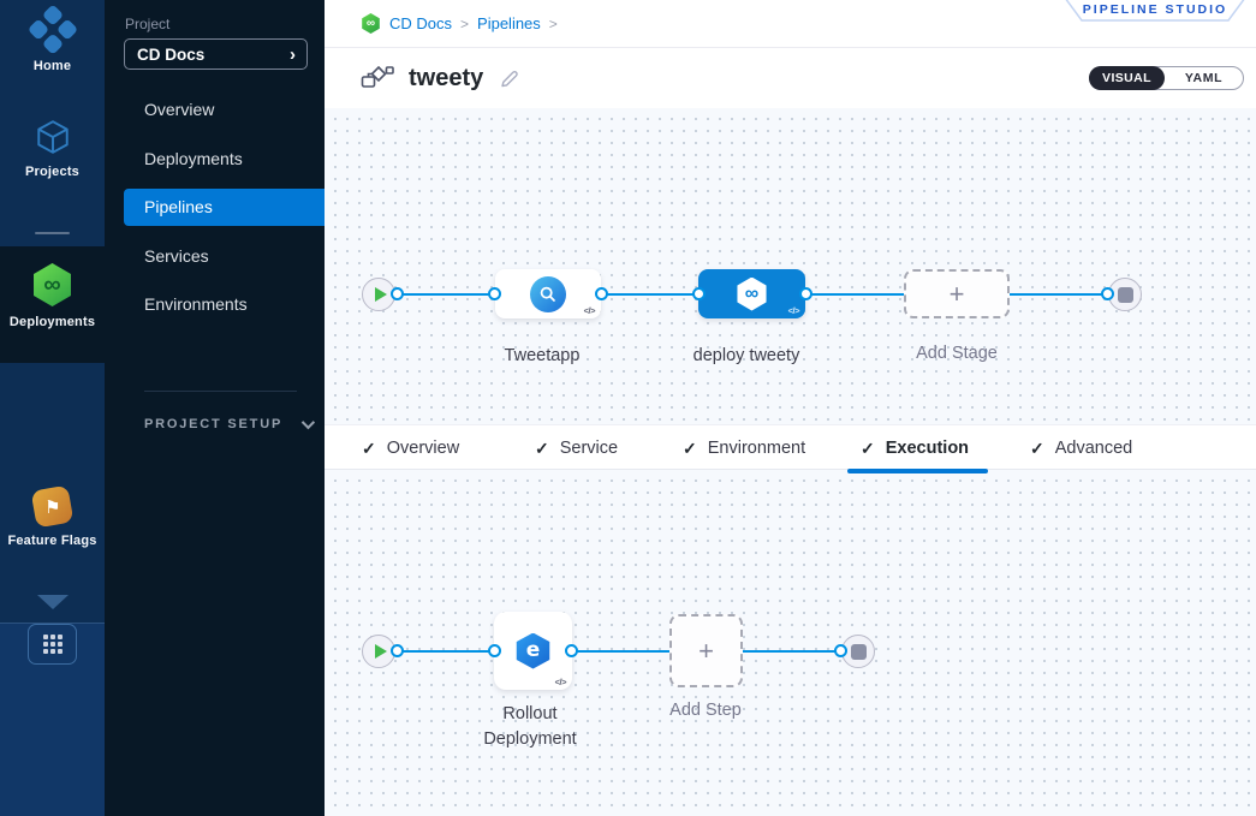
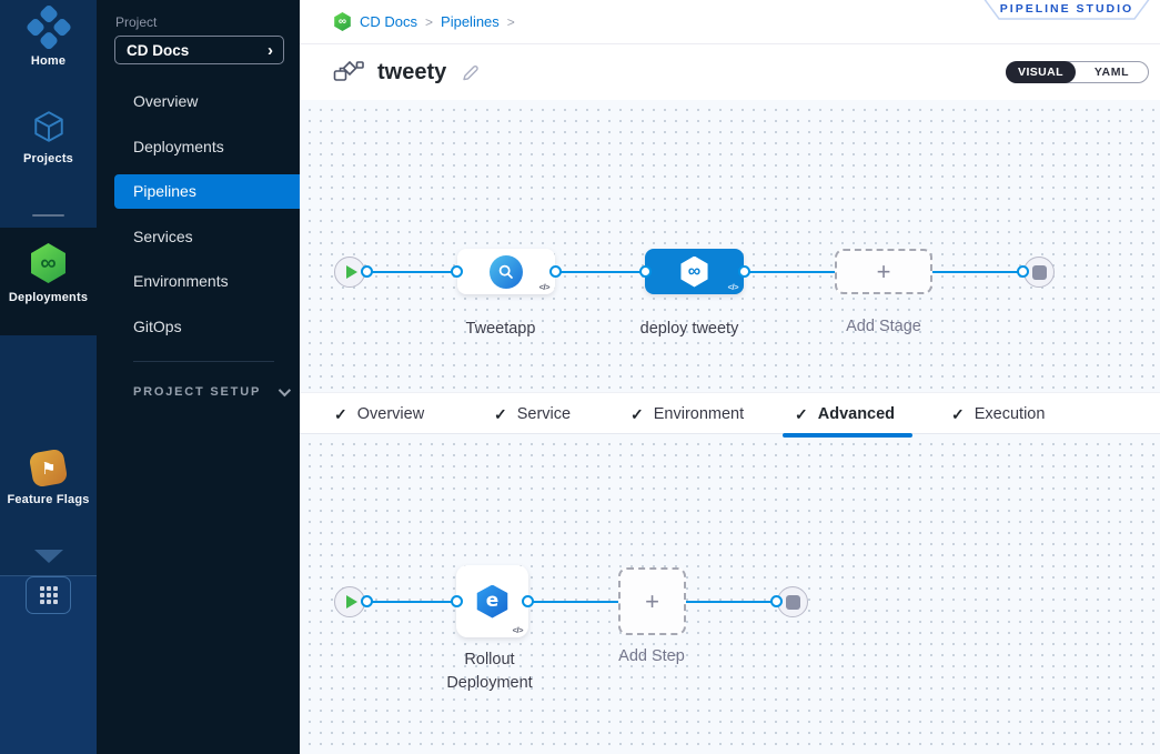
  Home
  Projects
  ∞
  Deployments
  Feature Flags
  Project
  CD Docs
  ›
  Overview
  Deployments
  Pipelines
  Services
  Environments
+ GitOps
  PROJECT SETUP
  ∞
  CD Docs
  >
  Pipelines
  >
  PIPELINE STUDIO
  tweety
  VISUAL
  YAML
  </>
  ∞
  </>
  +
  Tweetapp
  deploy tweety
  Add Stage
  ✓
  Overview
  ✓
  Service
  ✓
  Environment
  ✓
- Execution
+ Advanced
  ✓
- Advanced
+ Execution
  e
  </>
  +
  Rollout Deployment
  Add Step
